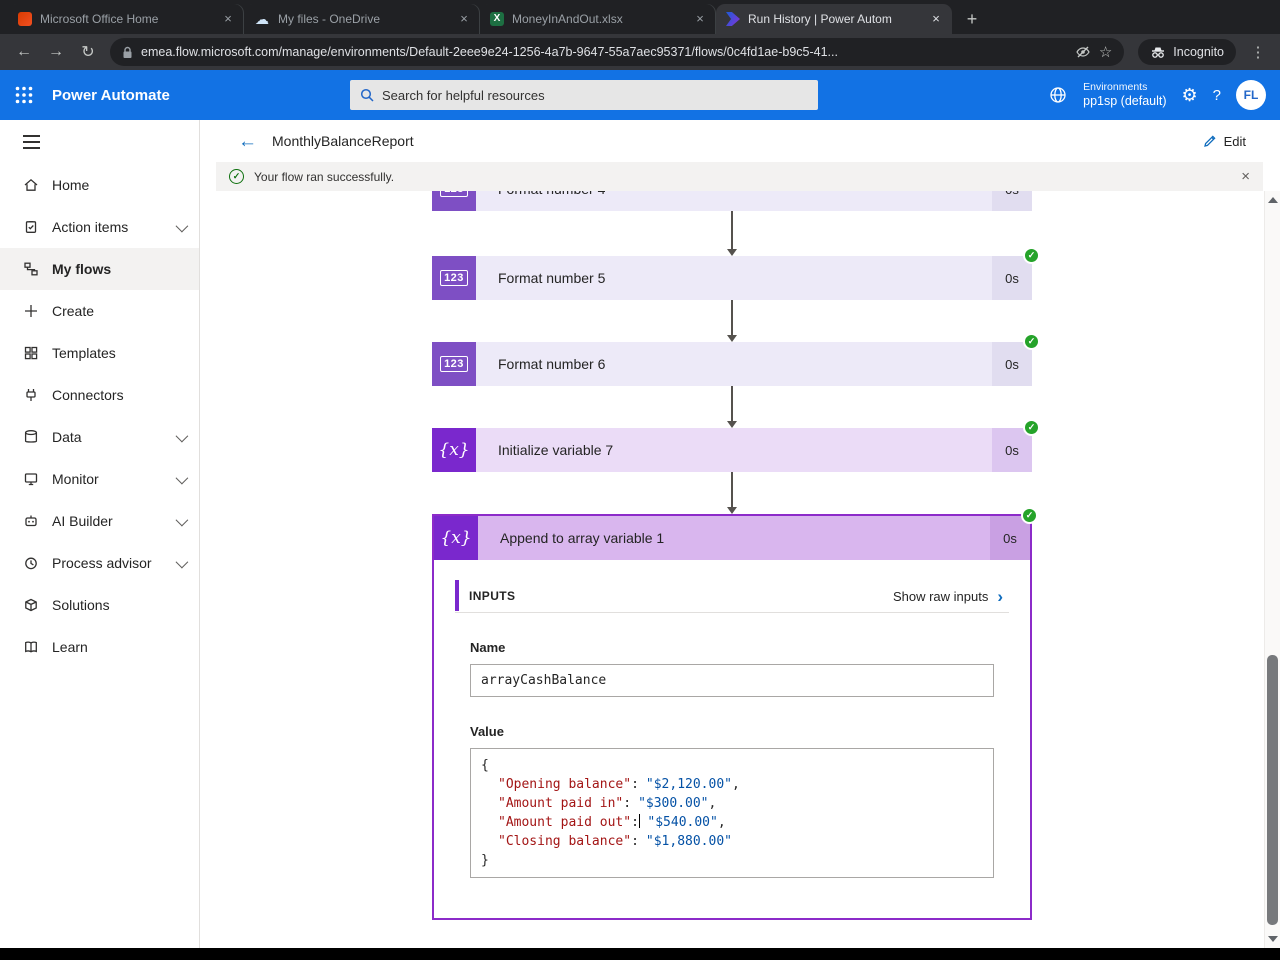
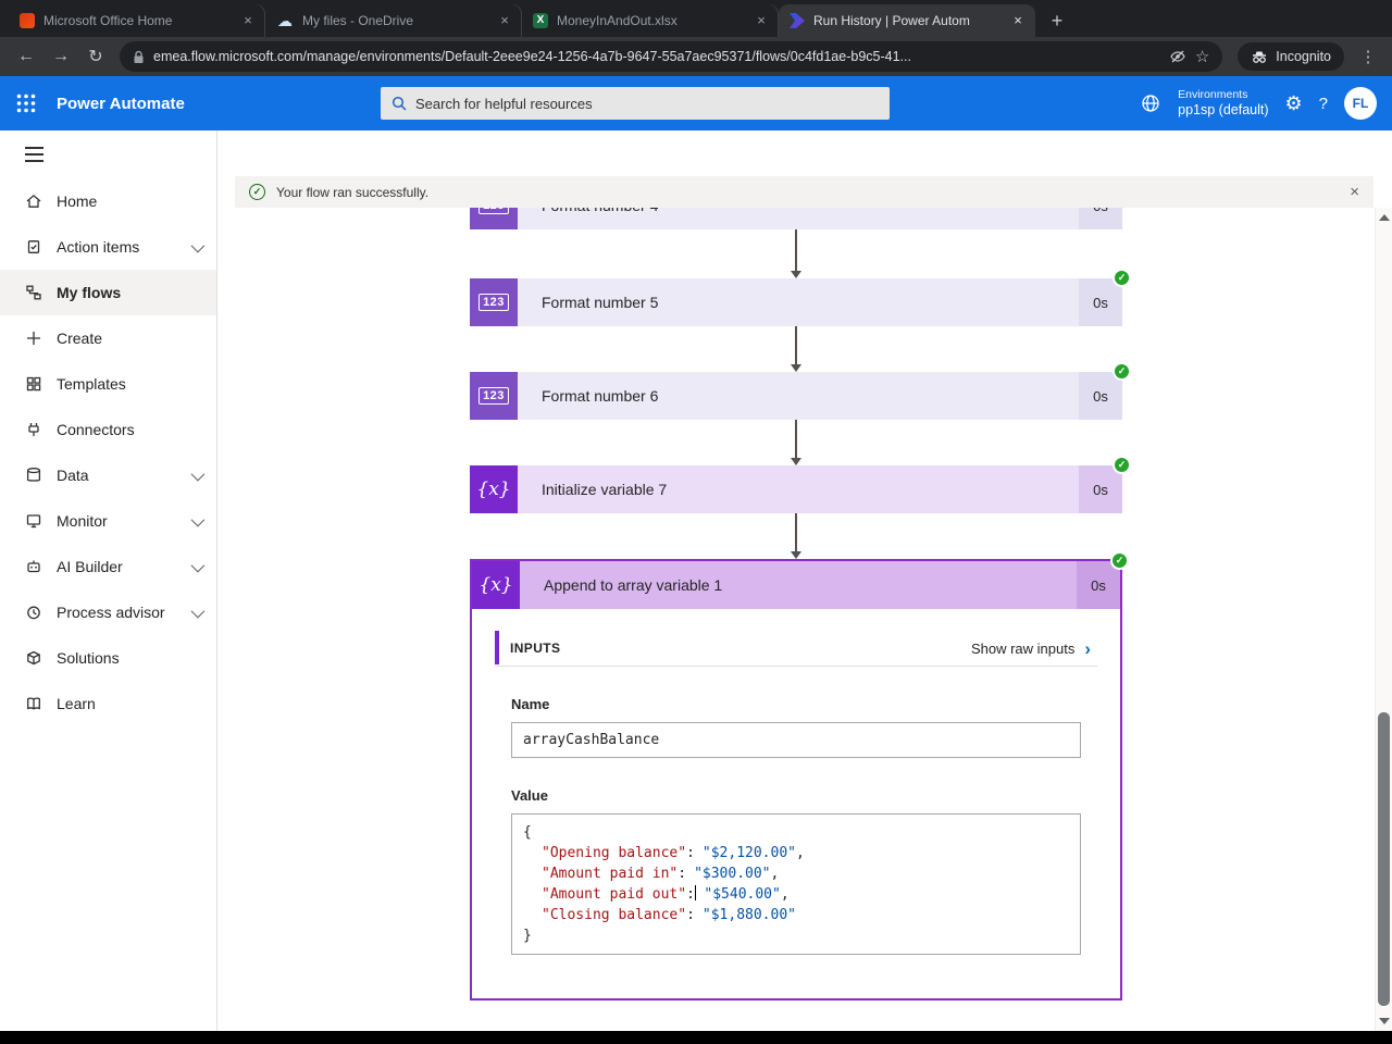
  Microsoft Office Home
  My files - OneDrive
  MoneyInAndOut.xlsx
  Run History | Power Autom
  emea.flow.microsoft.com/manage/environments/Default-2eee9e24-1256-4a7b-9647-55a7aec95371/flows/0c4fd1ae-b9c5-41...
  Incognito
  Power Automate
  Search for helpful resources
  Environments
  pp1sp (default)
  ?
  FL
  Home
  Action items
  My flows
  Create
  Templates
  Connectors
  Data
  Monitor
  AI Builder
  Process advisor
  Solutions
  Learn
- MonthlyBalanceReport
- Edit
  Your flow ran successfully.
  123
  Format number 5
  0s
  123
  Format number 6
  0s
  {x}
  Initialize variable 7
  0s
  {x}
  Append to array variable 1
  0s
  INPUTS
  Show raw inputs
  Name
  arrayCashBalance
  Value
  {
  "Opening balance": "$2,120.00",
  "Amount paid in": "$300.00",
  "Amount paid out": "$540.00",
  "Closing balance": "$1,880.00"
  }
